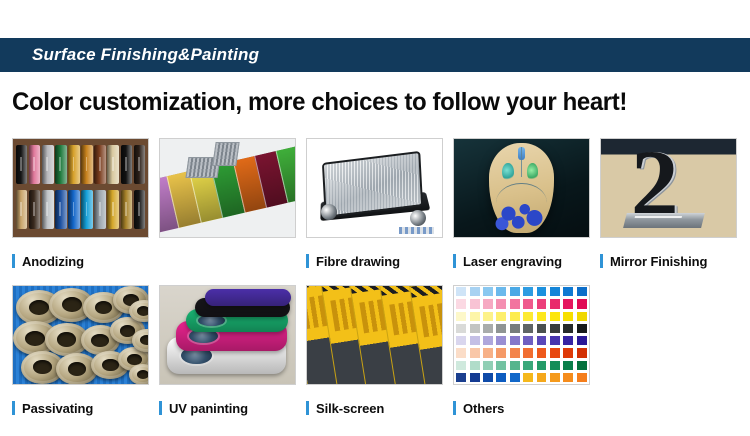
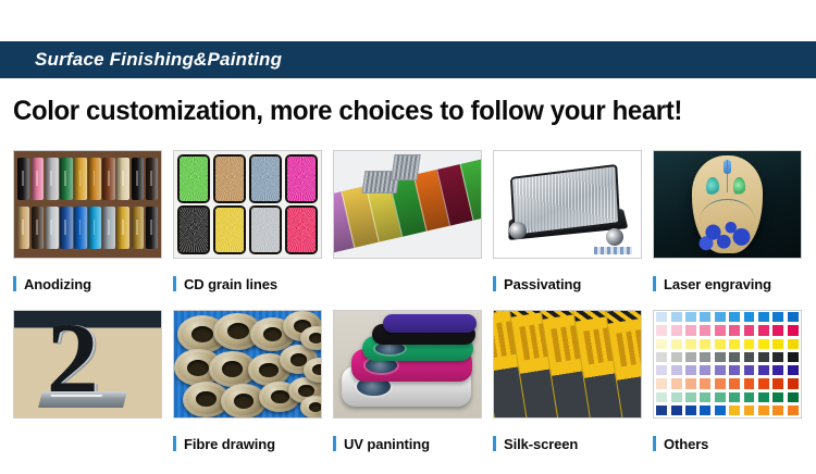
  Surface Finishing&Painting
  Color customization, more choices to follow your heart!
  Anodizing
+ CD grain lines
- Fibre drawing
+ Passivating
  Laser engraving
  2
- Mirror Finishing
- Passivating
+ Fibre drawing
  UV paninting
  Silk-screen
  Others
